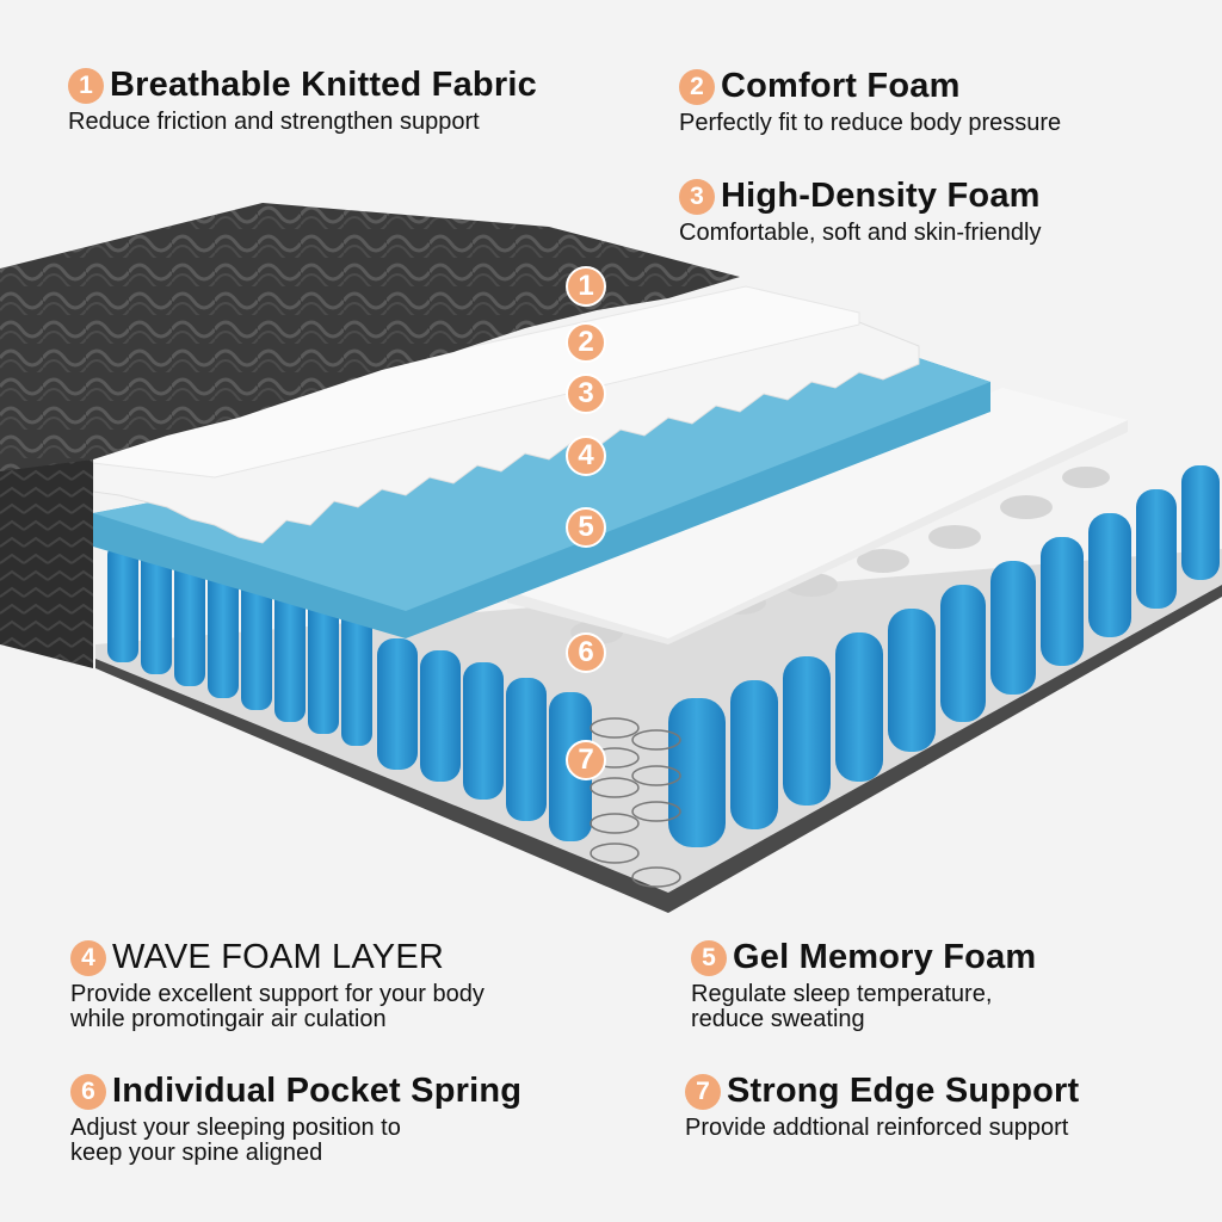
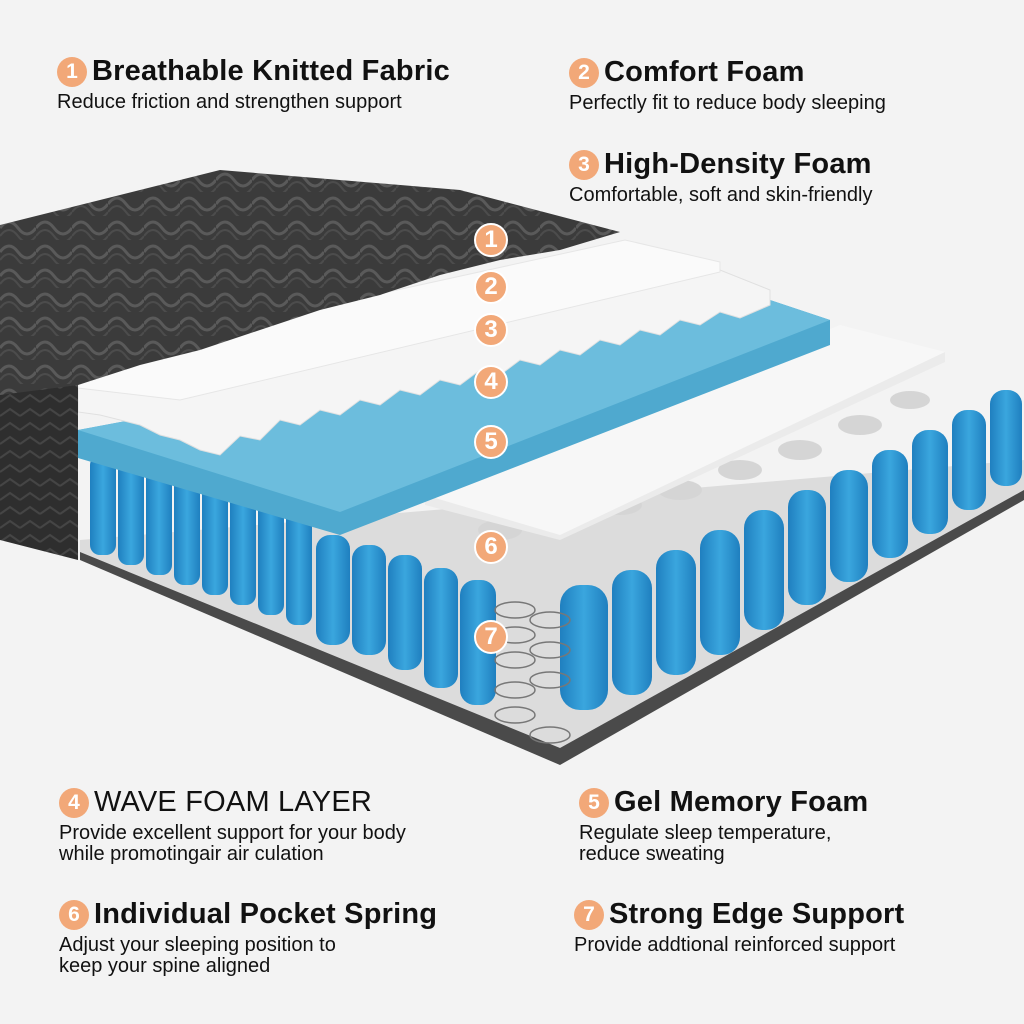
  1
  2
  3
  4
  5
  6
  7
  1
  Breathable Knitted Fabric
  Reduce friction and strengthen support
  2
  Comfort Foam
- Perfectly fit to reduce body pressure
+ Perfectly fit to reduce body sleeping
  3
  High-Density Foam
  Comfortable, soft and skin-friendly
  4
  WAVE FOAM LAYER
  Provide excellent support for your body
  while promotingair air culation
  5
  Gel Memory Foam
  Regulate sleep temperature,
  reduce sweating
  6
  Individual Pocket Spring
  Adjust your sleeping position to
  keep your spine aligned
  7
  Strong Edge Support
  Provide addtional reinforced support
